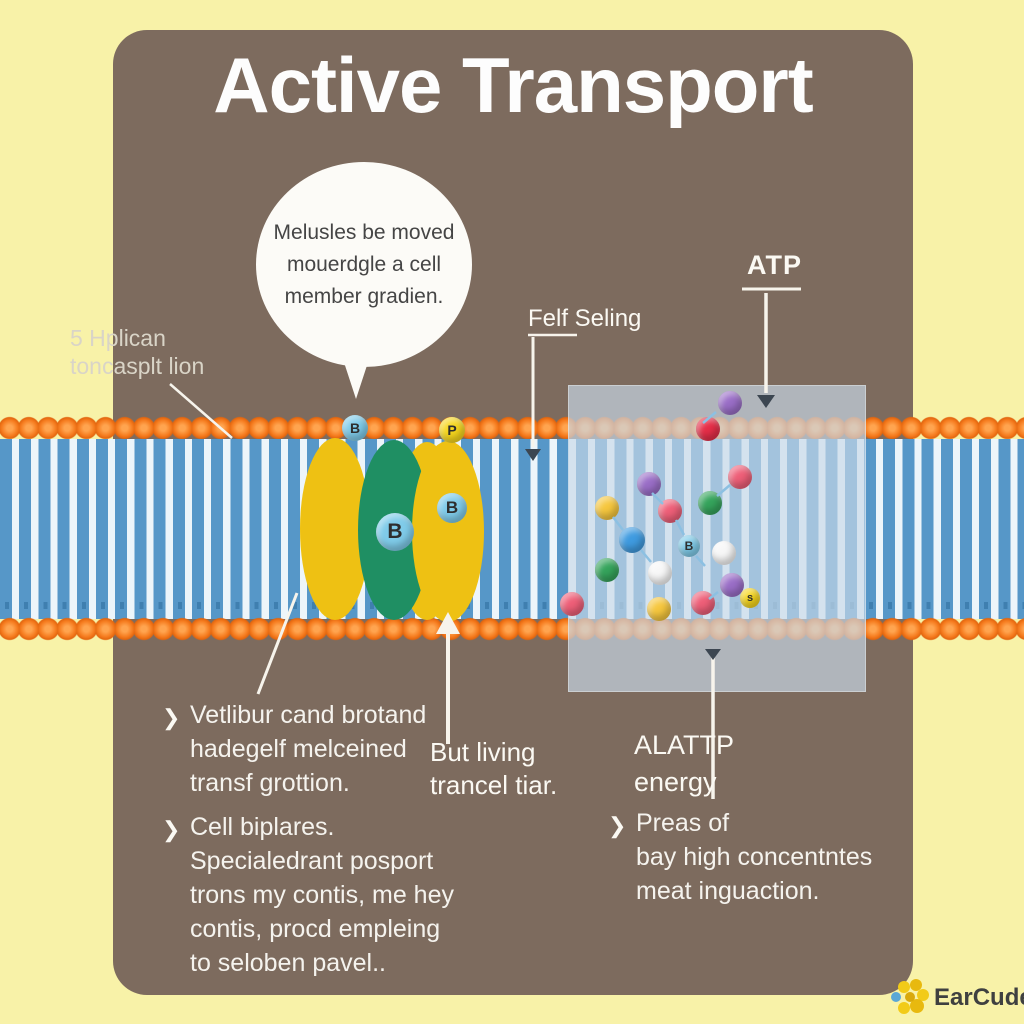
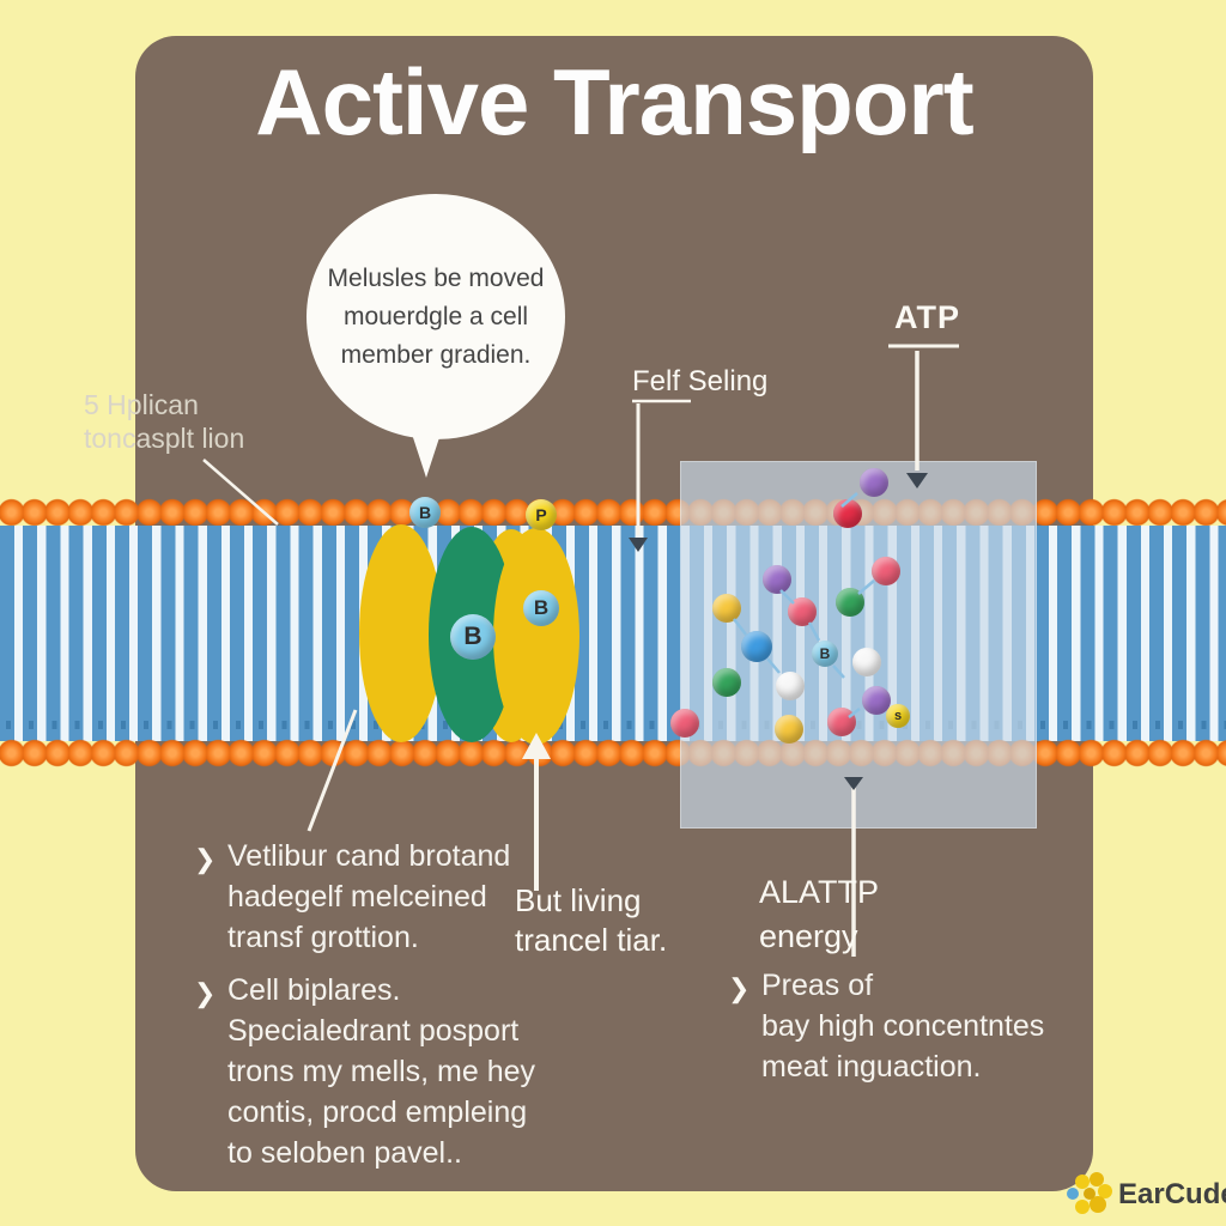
  Active Transport
  Melusles be moved
  mouerdgle a cell
  member gradien.
  B
  P
  B
  B
  B
  s
  5 Hplican
  toncasplt lion
  Felf Seling
  ATP
  But living
  trancel tiar.
  ALATTP
  energy
  ❯
  Vetlibur cand brotand
  hadegelf melceined
  transf grottion.
  ❯
  Cell biplares.
  Specialedrant posport
- trons my contis, me hey
+ trons my mells, me hey
  contis, procd empleing
  to seloben pavel..
  ❯
  Preas of
  bay high concentntes
  meat inguaction.
  EarCud
